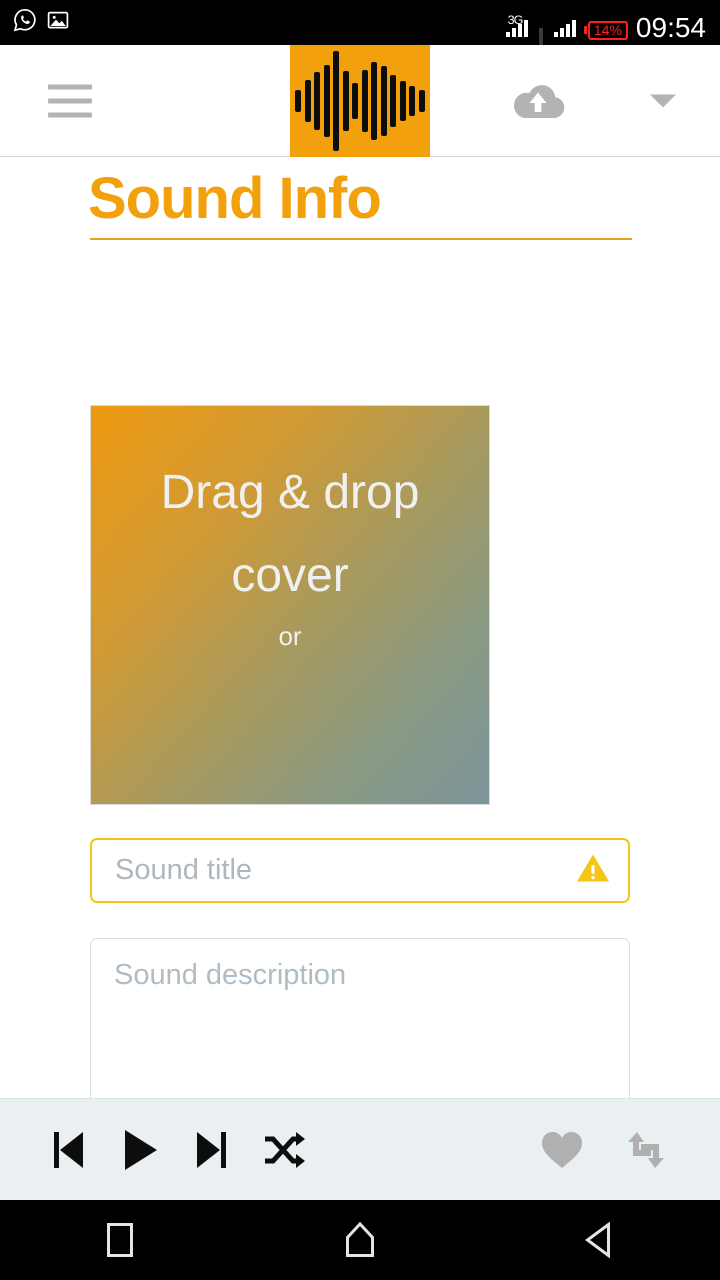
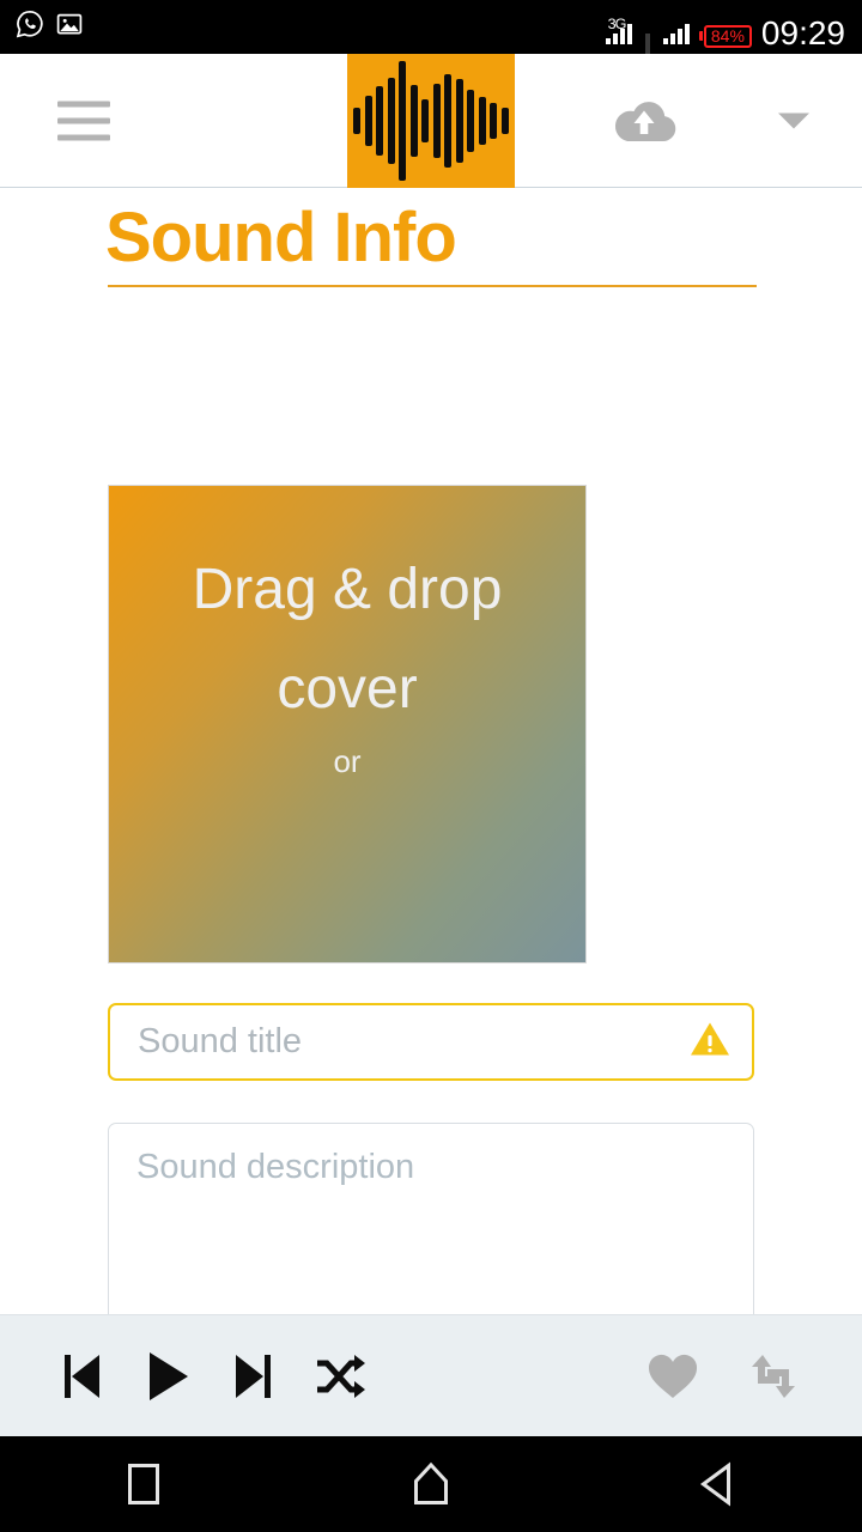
  3G
- 14%
+ 84%
- 09:54
+ 09:29
  Sound Info
  Drag & drop cover
  or
  Sound title
  Sound description
